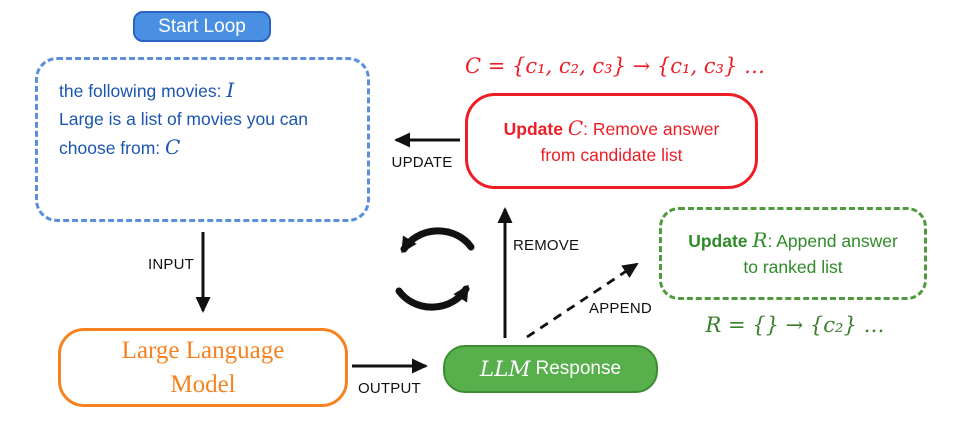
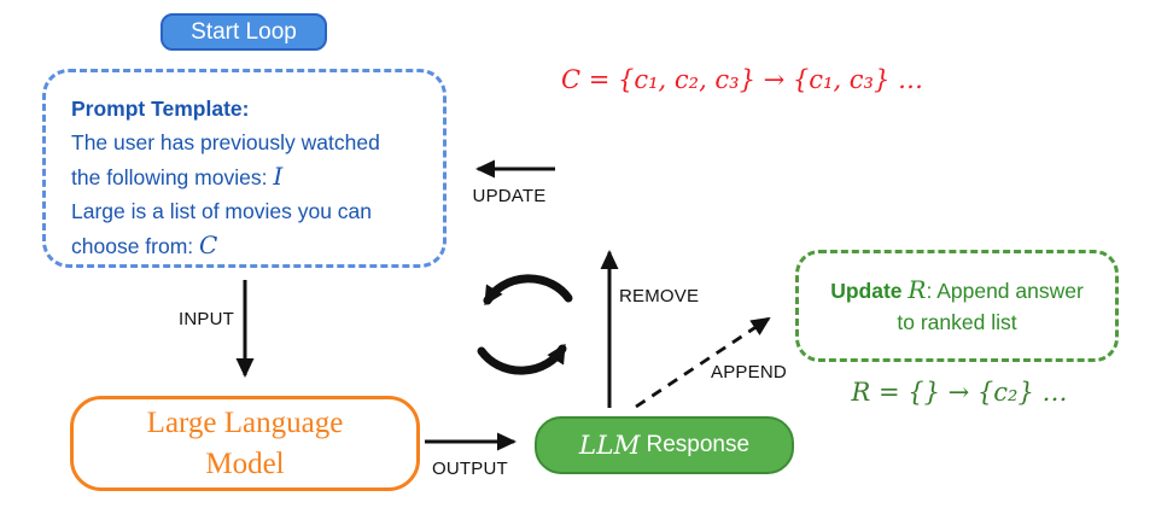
  Start Loop
+ Prompt Template:
+ The user has previously watched
  the following movies: I
  Large is a list of movies you can
  choose from: C
  C = {c₁, c₂, c₃} → {c₁, c₃} …
- Update C: Remove answer from candidate list
  Update R: Append answer to ranked list
  R = {} → {c₂} …
  Large Language Model
  LLM
  Response
  UPDATE
  INPUT
  REMOVE
  APPEND
  OUTPUT
